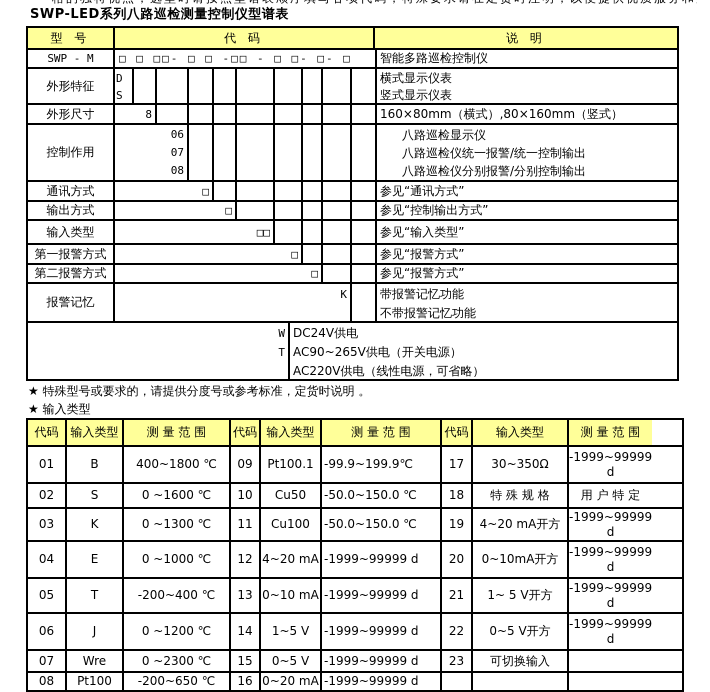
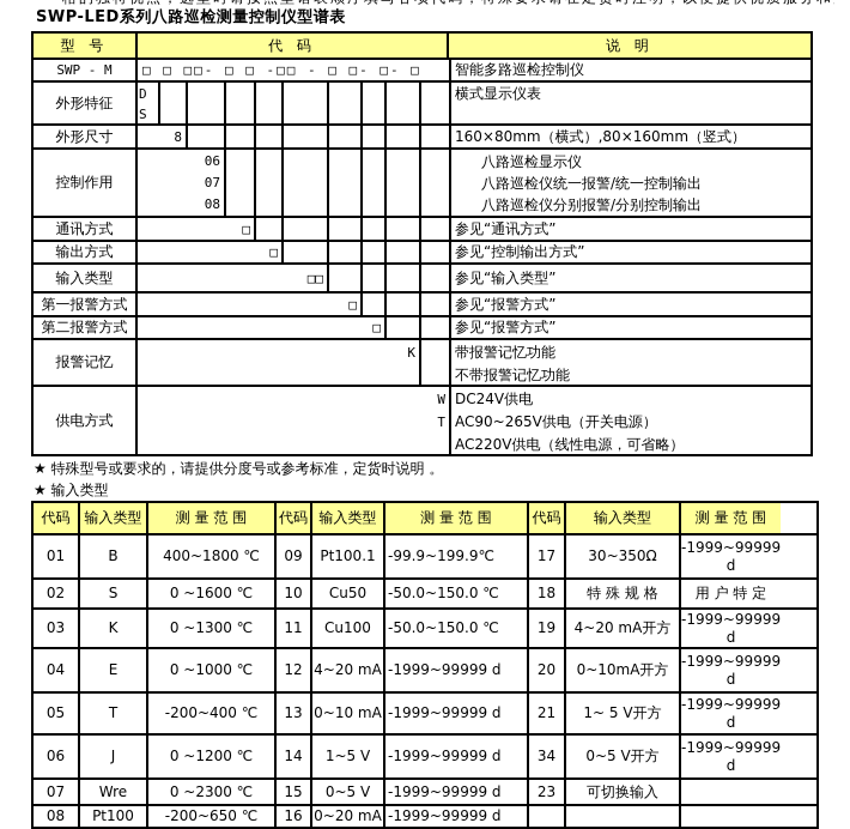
  SWP-LED系列八路巡检测量控制仪型谱表
  型 号
  代 码
  说 明
  SWP - M
  □ □ □□- □ □ -□□ - □ □- □- □
  智能多路巡检控制仪
  外形特征
  D
  S
  横式显示仪表
- 竖式显示仪表
  外形尺寸
  8
  160×80mm（横式）,80×160mm（竖式）
  控制作用
  06
  07
  08
  八路巡检显示仪
  八路巡检仪统一报警/统一控制输出
  八路巡检仪分别报警/分别控制输出
  通讯方式
  □
  参见“通讯方式”
  输出方式
  □
  参见“控制输出方式”
  输入类型
  □□
  参见“输入类型”
  第一报警方式
  □
  参见“报警方式”
  第二报警方式
  □
  参见“报警方式”
  报警记忆
  K
  带报警记忆功能
  不带报警记忆功能
+ 供电方式
  W
  T
  DC24V供电
  AC90~265V供电（开关电源）
  AC220V供电（线性电源，可省略）
  ★ 特殊型号或要求的，请提供分度号或参考标准，定货时说明 。
  ★ 输入类型
  代码
  输入类型
  测 量 范 围
  代码
  输入类型
  测 量 范 围
  代码
  输入类型
  测 量 范 围
  01
  B
  400~1800 ℃
  09
  Pt100.1
  -99.9~199.9℃
  17
  30~350Ω
  -1999~99999 d
  02
  S
  0 ~1600 ℃
  10
  Cu50
  -50.0~150.0 ℃
  18
  特 殊 规 格
  用 户 特 定
  03
  K
  0 ~1300 ℃
  11
  Cu100
  -50.0~150.0 ℃
  19
  4~20 mA开方
  -1999~99999 d
  04
  E
  0 ~1000 ℃
  12
  4~20 mA
  -1999~99999 d
  20
  0~10mA开方
  -1999~99999 d
  05
  T
  -200~400 ℃
  13
  0~10 mA
  -1999~99999 d
  21
  1~ 5 V开方
  -1999~99999 d
  06
  J
  0 ~1200 ℃
  14
  1~5 V
  -1999~99999 d
- 22
+ 34
  0~5 V开方
  -1999~99999 d
  07
  Wre
  0 ~2300 ℃
  15
  0~5 V
  -1999~99999 d
  23
  可切换输入
  08
  Pt100
  -200~650 ℃
  16
  0~20 mA
  -1999~99999 d
